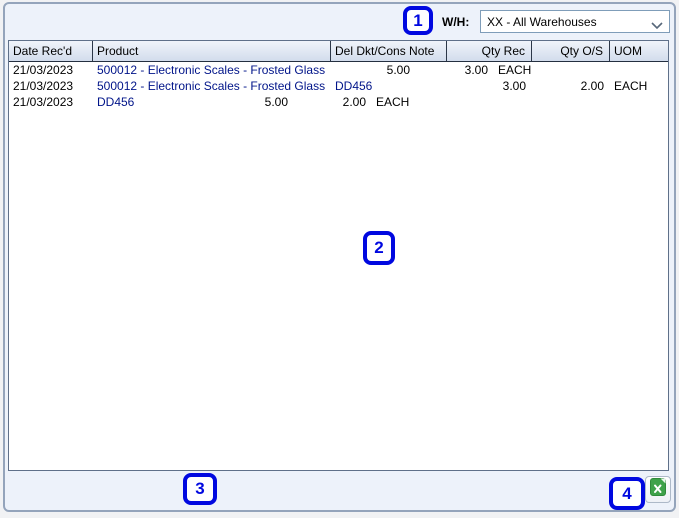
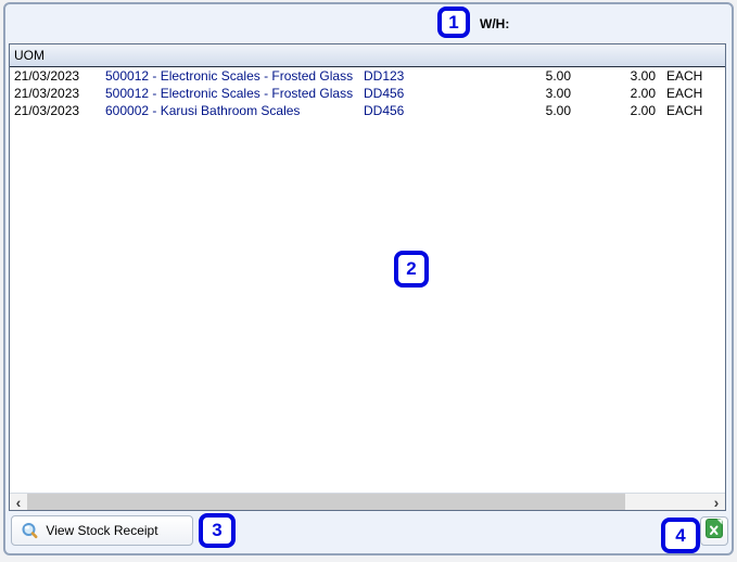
  W/H:
- XX - All Warehouses
- Date Rec'd
- Product
- Del Dkt/Cons Note
- Qty Rec
- Qty O/S
  UOM
  21/03/2023
  500012 - Electronic Scales - Frosted Glass
+ DD123
  5.00
  3.00
  EACH
  21/03/2023
  500012 - Electronic Scales - Frosted Glass
  DD456
  3.00
  2.00
  EACH
  21/03/2023
+ 600002 - Karusi Bathroom Scales
  DD456
  5.00
  2.00
  EACH
+ ‹
+ ›
+ View Stock Receipt
  1
  2
  3
  4
